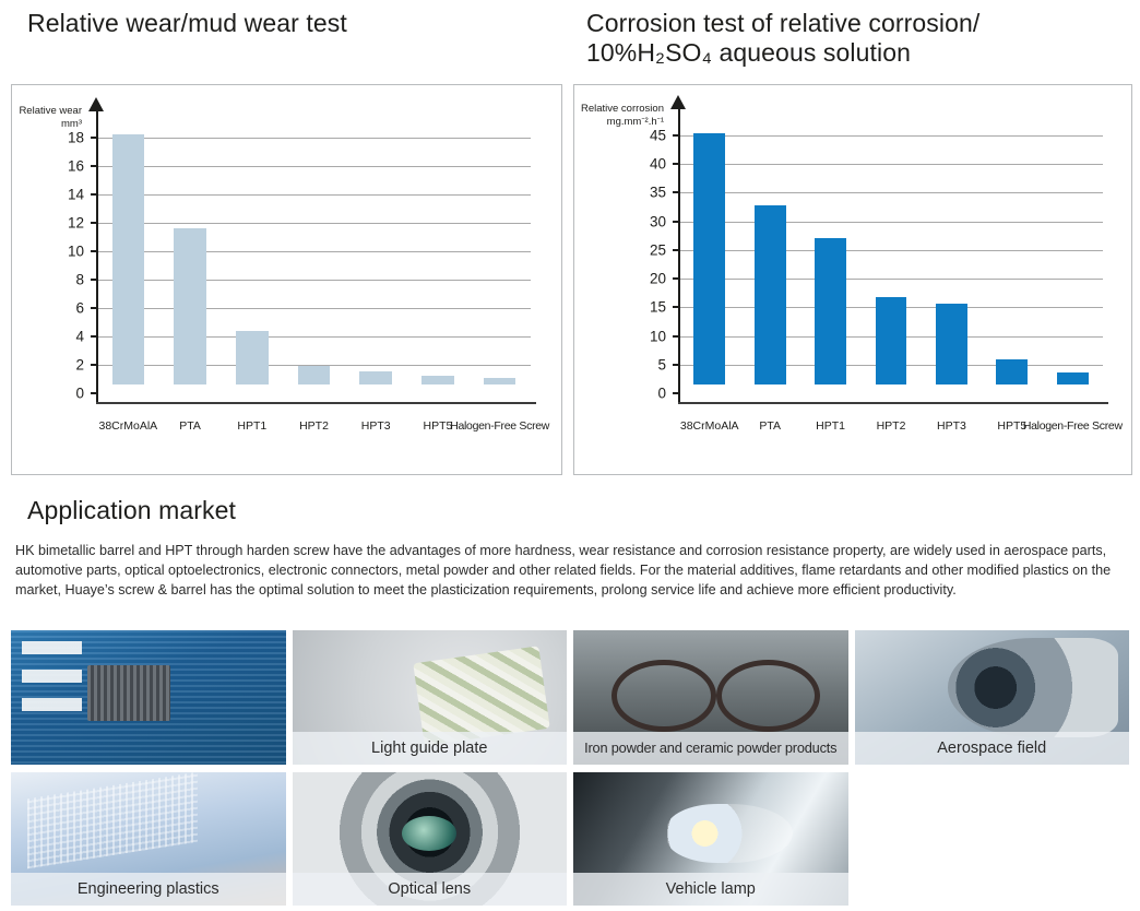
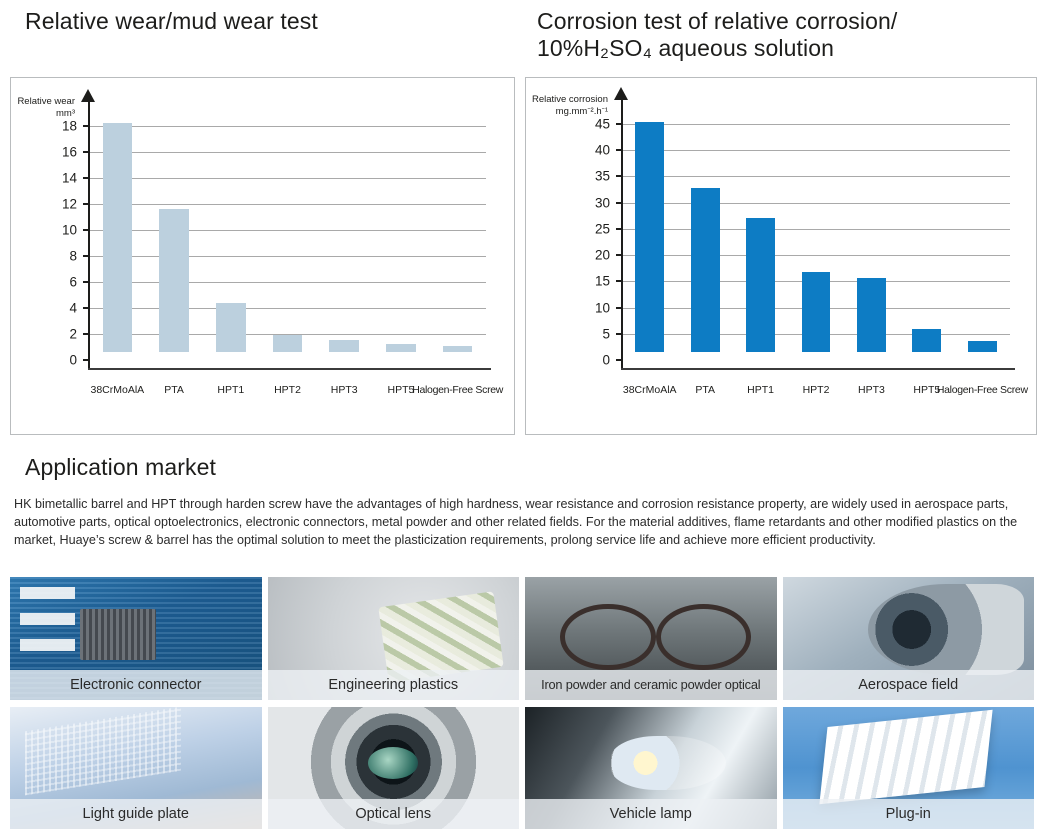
  Relative wear/mud wear test
  Corrosion test of relative corrosion/
  10%H₂SO₄ aqueous solution
  Relative wear
  mm³
  0
  2
  4
  6
  8
  10
  12
  14
  16
  18
  38CrMoAlA
  PTA
  HPT1
  HPT2
  HPT3
  HPT5
  Halogen-Free Screw
  Relative corrosion
  mg.mm⁻².h⁻¹
  0
  5
  10
  15
  20
  25
  30
  35
  40
  45
  38CrMoAlA
  PTA
  HPT1
  HPT2
  HPT3
  HPT5
  Halogen-Free Screw
  Application market
- HK bimetallic barrel and HPT through harden screw have the advantages of more hardness, wear resistance and corrosion resistance property, are widely used in aerospace parts, automotive parts, optical optoelectronics, electronic connectors, metal powder and other related fields. For the material additives, flame retardants and other modified plastics on the market, Huaye’s screw & barrel has the optimal solution to meet the plasticization requirements, prolong service life and achieve more efficient productivity.
+ HK bimetallic barrel and HPT through harden screw have the advantages of high hardness, wear resistance and corrosion resistance property, are widely used in aerospace parts, automotive parts, optical optoelectronics, electronic connectors, metal powder and other related fields. For the material additives, flame retardants and other modified plastics on the market, Huaye’s screw & barrel has the optimal solution to meet the plasticization requirements, prolong service life and achieve more efficient productivity.
+ Electronic connector
- Light guide plate
+ Engineering plastics
- Iron powder and ceramic powder products
+ Iron powder and ceramic powder optical
  Aerospace field
- Engineering plastics
+ Light guide plate
  Optical lens
  Vehicle lamp
+ Plug-in
